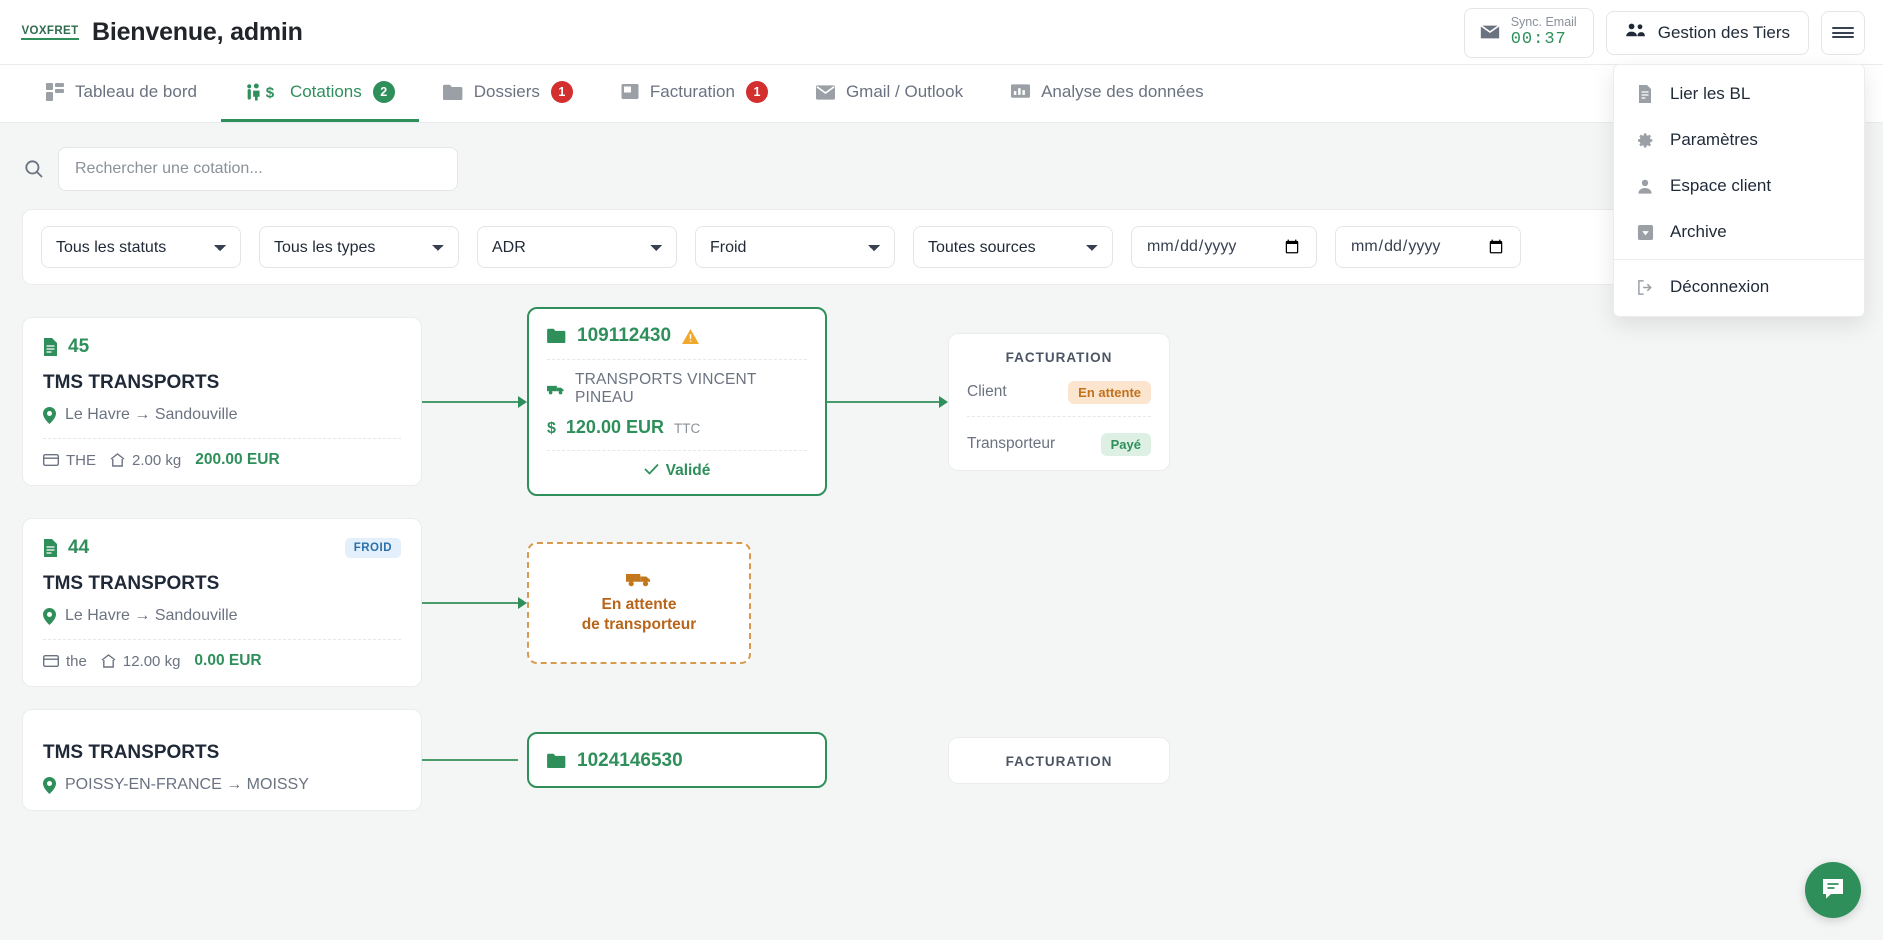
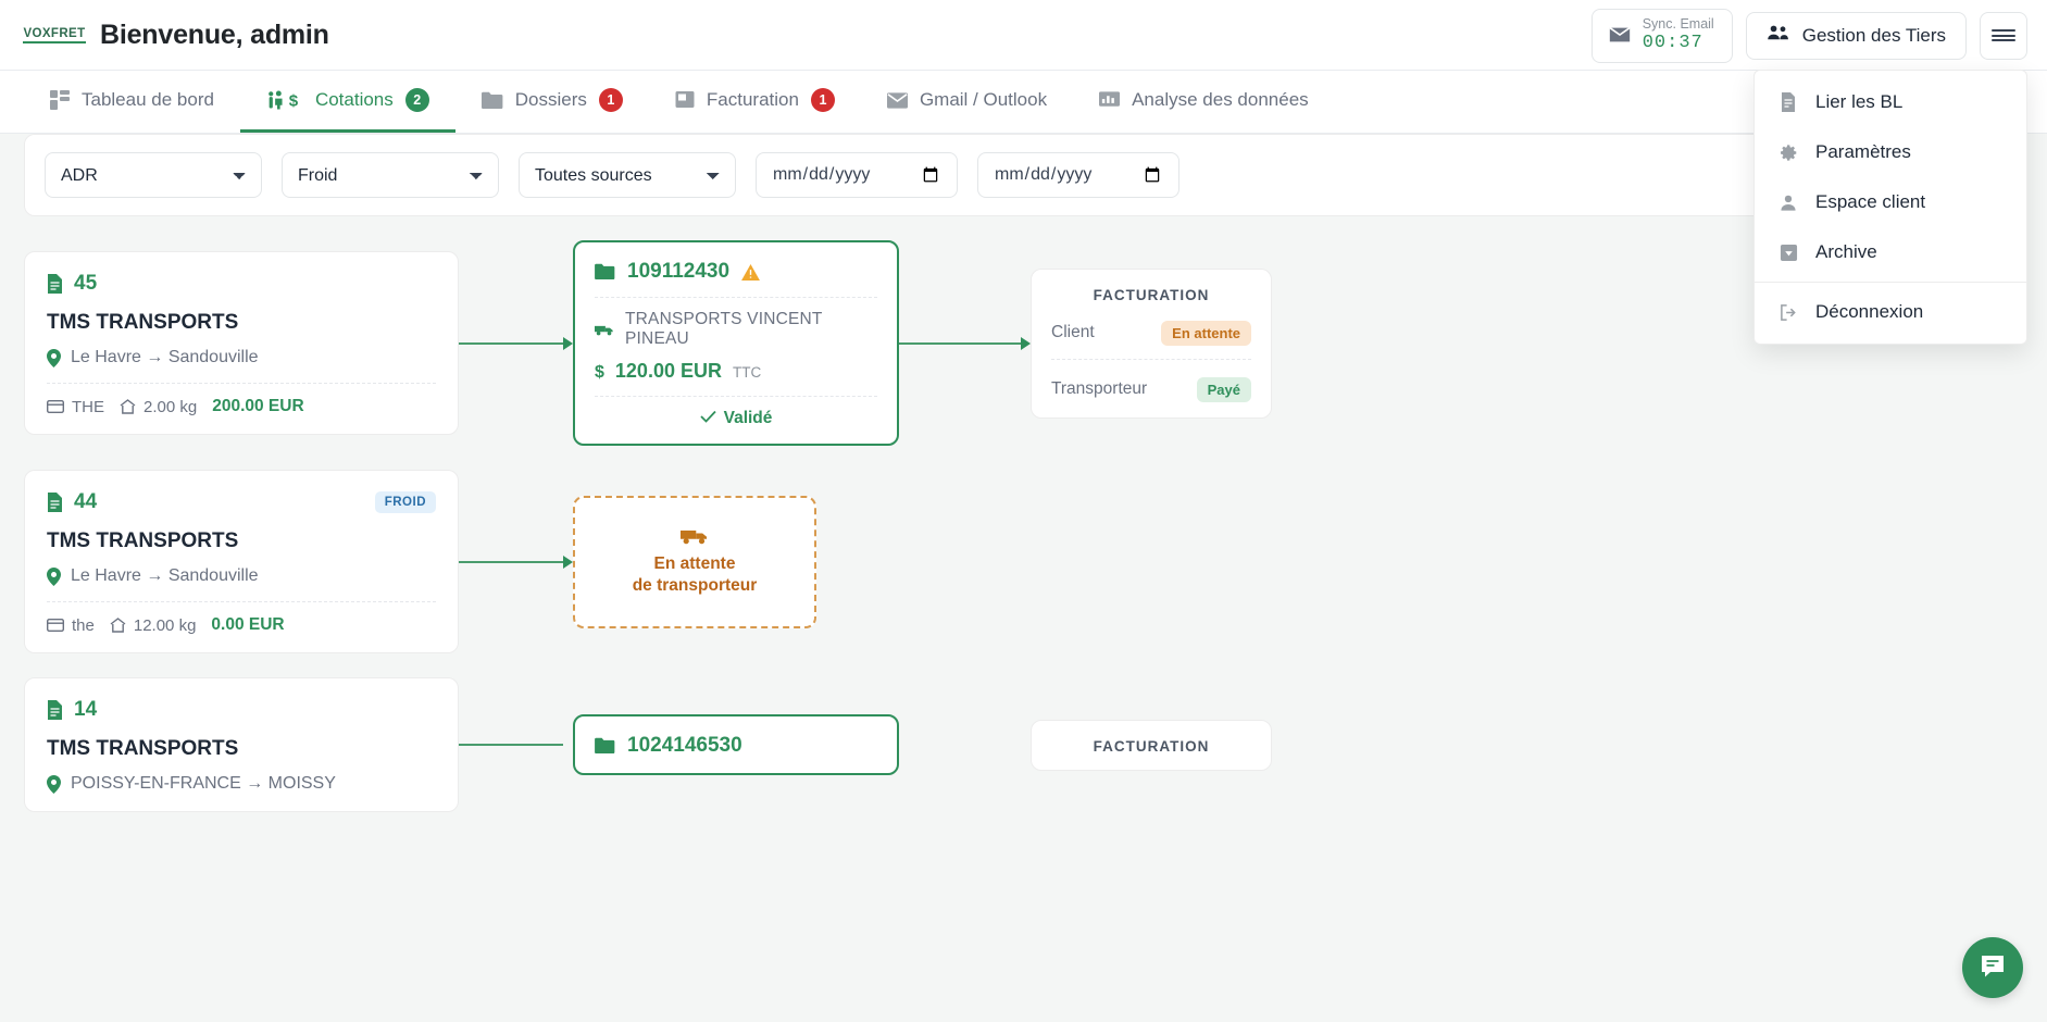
  VOXFRET
  Bienvenue, admin
  Sync. Email
  00:37
  Gestion des Tiers
  Lier les BL
  Paramètres
  Espace client
  Archive
  Déconnexion
  Tableau de bord
  $
  Cotations
  2
  Dossiers
  1
  Facturation
  1
  Gmail / Outlook
  Analyse des données
- Rechercher une cotation...
- Tous les statuts
- Tous les types
  ADR
  Froid
  Toutes sources
  45
  TMS TRANSPORTS
  Le Havre → Sandouville
  THE
  2.00 kg
  200.00 EUR
  109112430
  TRANSPORTS VINCENT PINEAU
  $
  120.00 EUR
  TTC
  Validé
  FACTURATION
  Client
  En attente
  Transporteur
  Payé
  44
  FROID
  TMS TRANSPORTS
  Le Havre → Sandouville
  the
  12.00 kg
  0.00 EUR
  En attente
  de transporteur
+ 14
  TMS TRANSPORTS
  POISSY-EN-FRANCE → MOISSY
  1024146530
  FACTURATION
